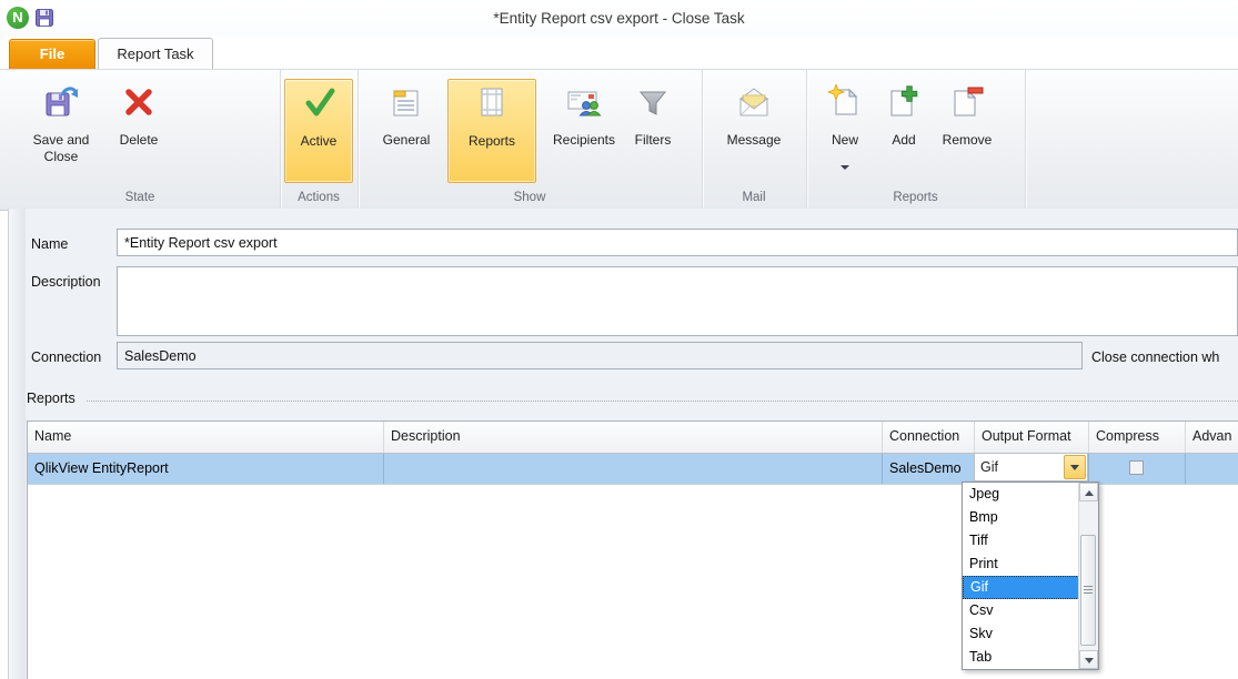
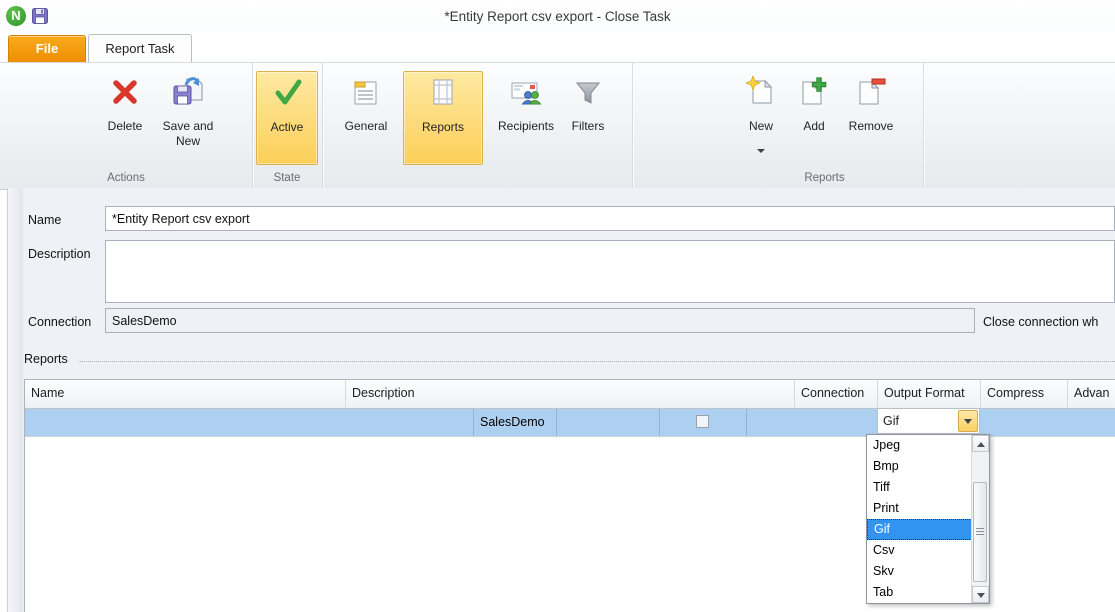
  N
  *Entity Report csv export - Close Task
  File
  Report Task
- Save and Close
  Delete
+ Save and New
- State
+ Actions
  Active
- Actions
+ State
  General
  Reports
  Recipients
  Filters
- Show
- Message
- Mail
  New
  Add
  Remove
  Reports
  Name
  *Entity Report csv export
  Description
  Connection
  SalesDemo
  Close connection wh
  Reports
  Name
  Description
  Connection
  Output Format
  Compress
  Advan
- QlikView EntityReport
  SalesDemo
  Gif
  Jpeg
  Bmp
  Tiff
  Print
  Gif
  Csv
  Skv
  Tab
